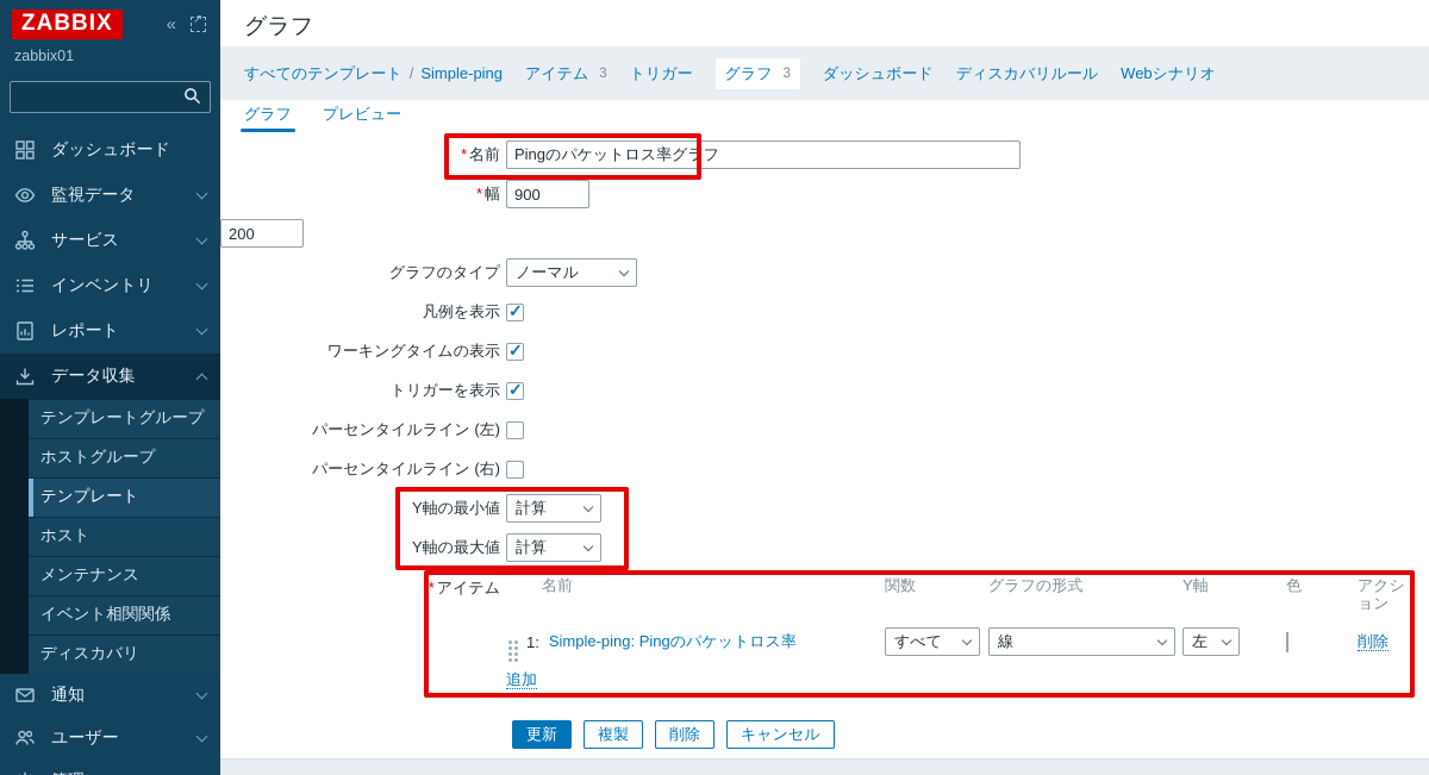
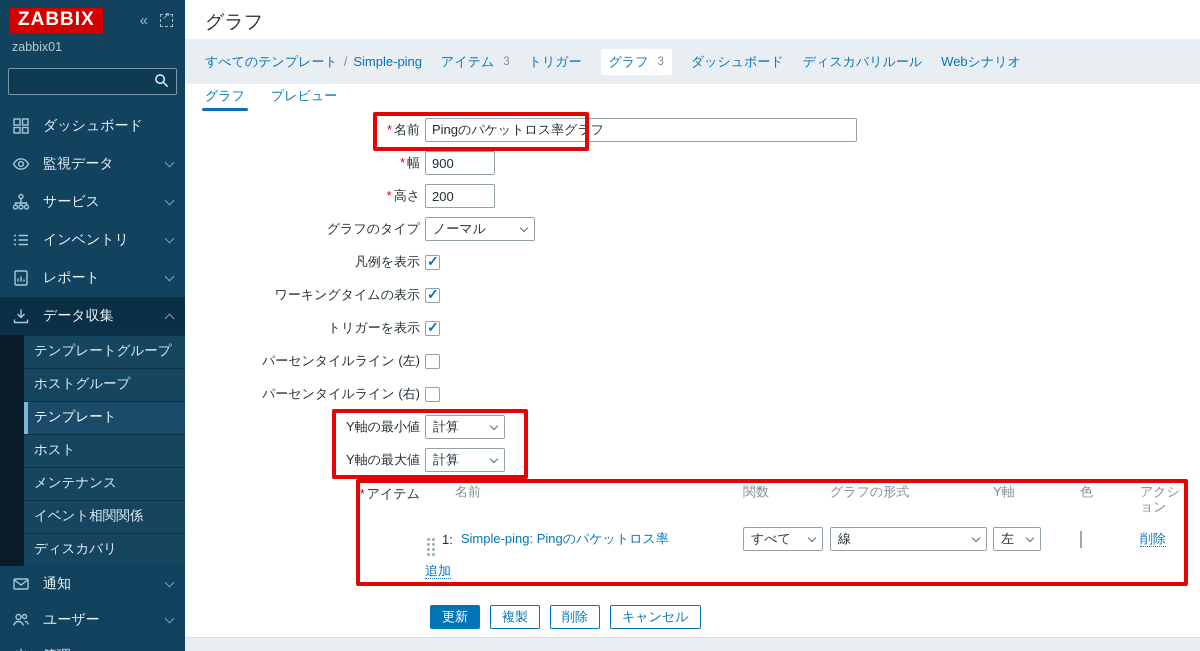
  ZABBIX
  «
  zabbix01
  ダッシュボード
  監視データ
  サービス
  インベントリ
  レポート
  データ収集
  テンプレートグループ
  ホストグループ
  テンプレート
  ホスト
  メンテナンス
  イベント相関関係
  ディスカバリ
  通知
  ユーザー
  グラフ
  すべてのテンプレート
  /
  Simple-ping
  アイテム
  3
  トリガー
  グラフ
  3
  ダッシュボード
  ディスカバリルール
  Webシナリオ
  グラフ
  プレビュー
  * 名前
  Pingのパケットロス率グラフ
  * 幅
  900
+ * 高さ
  200
  グラフのタイプ
  ノーマル
  凡例を表示
  ワーキングタイムの表示
  トリガーを表示
  パーセンタイルライン (左)
  パーセンタイルライン (右)
  Y軸の最小値
  計算
  Y軸の最大値
  計算
  * アイテム
  名前
  関数
  グラフの形式
  Y軸
  色
  アクション
  1:
  Simple-ping: Pingのパケットロス率
  すべて
  線
  左
  削除
  追加
  更新
  複製
  削除
  キャンセル
